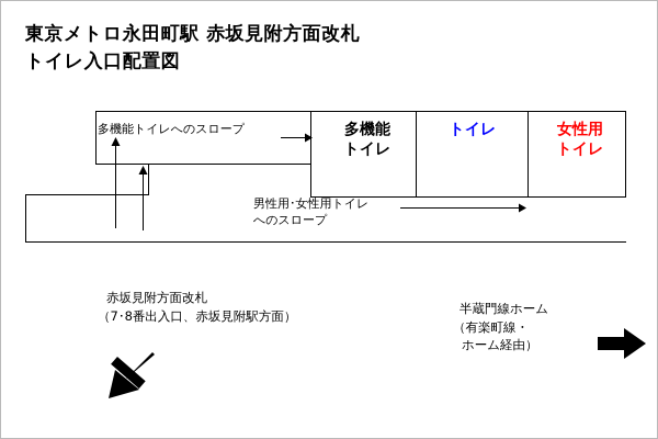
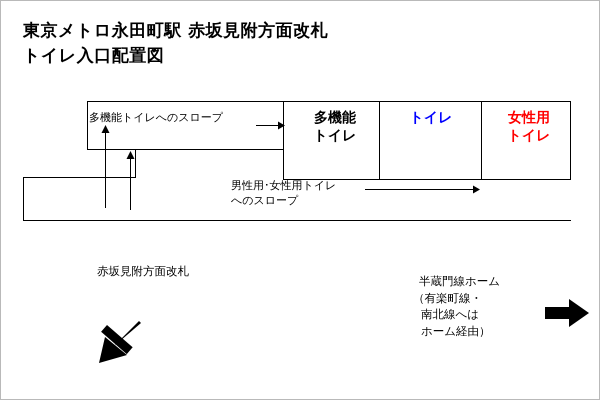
  東京メトロ永田町駅 赤坂見附方面改札
  トイレ入口配置図
  多機能
  トイレ
  トイレ
  女性用
  トイレ
  多機能トイレへのスロープ
  男性用･女性用トイレ
  へのスロープ
  赤坂見附方面改札
- （7･8番出入口、赤坂見附駅方面）
  半蔵門線ホーム
  （有楽町線・
+ 南北線へは
  ホーム経由）
